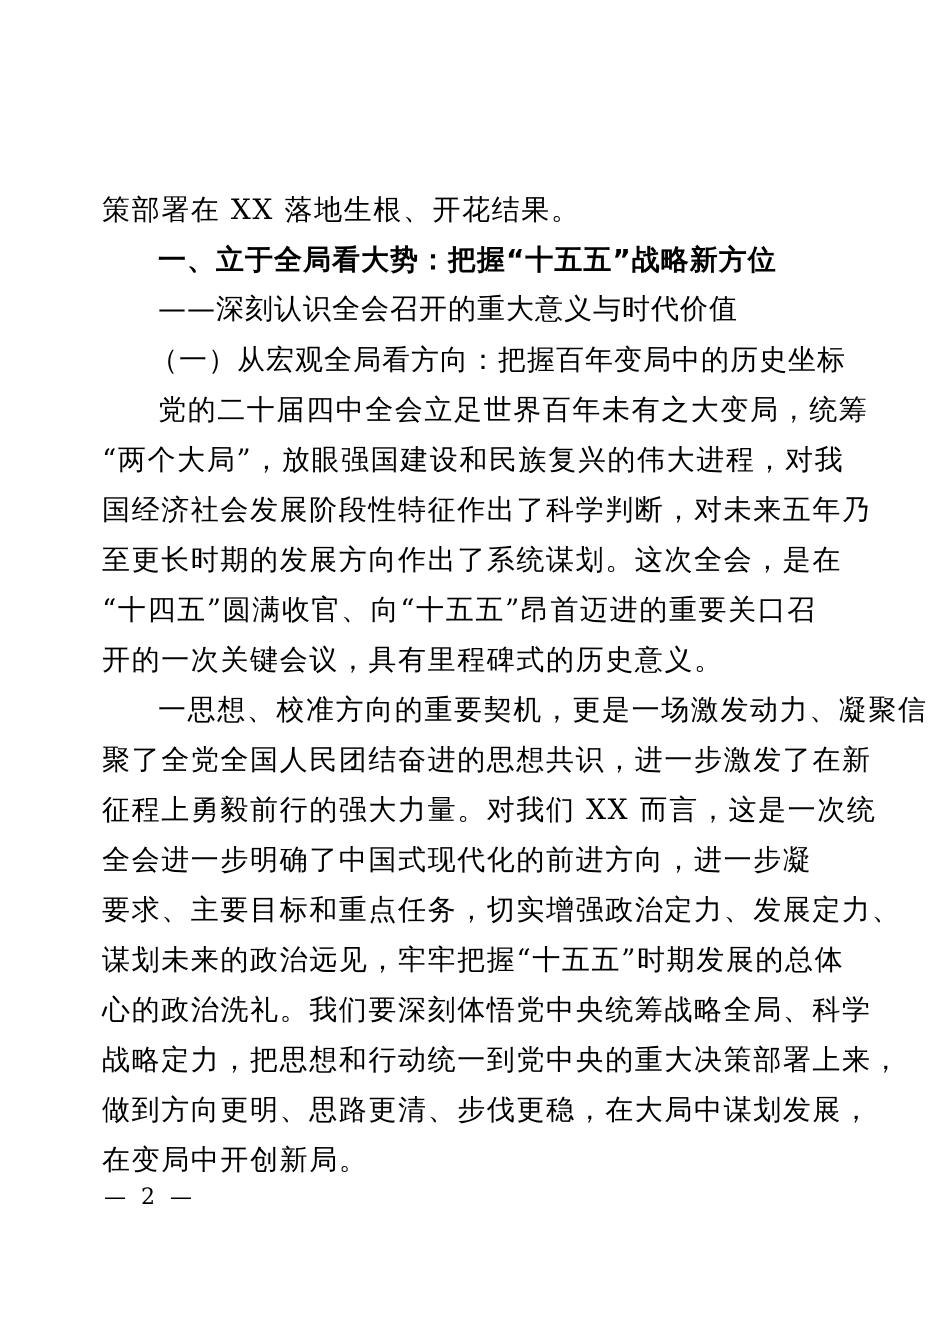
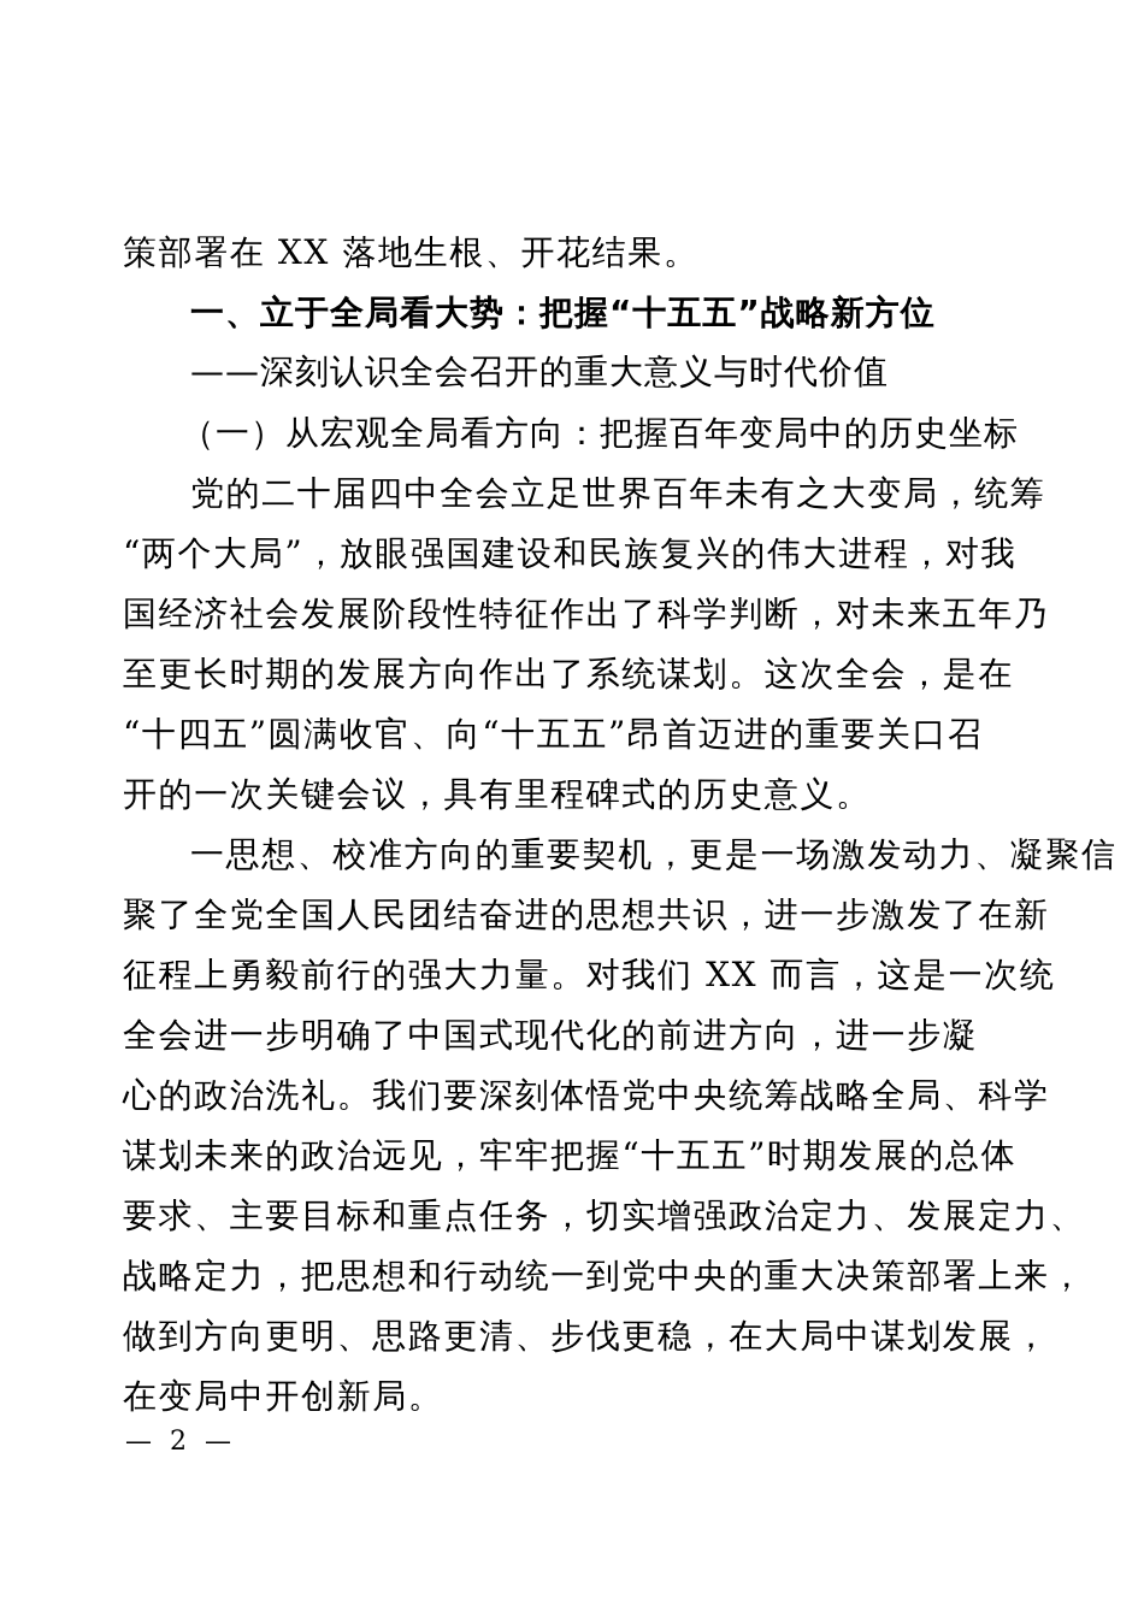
  策部署在 XX 落地生根、开花结果。
  一、立于全局看大势：把握“十五五”战略新方位
  ——深刻认识全会召开的重大意义与时代价值
  （一）从宏观全局看方向：把握百年变局中的历史坐标
  党的二十届四中全会立足世界百年未有之大变局，统筹
  “两个大局”，放眼强国建设和民族复兴的伟大进程，对我
  国经济社会发展阶段性特征作出了科学判断，对未来五年乃
  至更长时期的发展方向作出了系统谋划。这次全会，是在
  “十四五”圆满收官、向“十五五”昂首迈进的重要关口召
  开的一次关键会议，具有里程碑式的历史意义。
  一思想、校准方向的重要契机，更是一场激发动力、凝聚信
  聚了全党全国人民团结奋进的思想共识，进一步激发了在新
  征程上勇毅前行的强大力量。对我们 XX 而言，这是一次统
  全会进一步明确了中国式现代化的前进方向，进一步凝
- 要求、主要目标和重点任务，切实增强政治定力、发展定力、
+ 心的政治洗礼。我们要深刻体悟党中央统筹战略全局、科学
  谋划未来的政治远见，牢牢把握“十五五”时期发展的总体
- 心的政治洗礼。我们要深刻体悟党中央统筹战略全局、科学
+ 要求、主要目标和重点任务，切实增强政治定力、发展定力、
  战略定力，把思想和行动统一到党中央的重大决策部署上来，
  做到方向更明、思路更清、步伐更稳，在大局中谋划发展，
  在变局中开创新局。
  — 2 —
